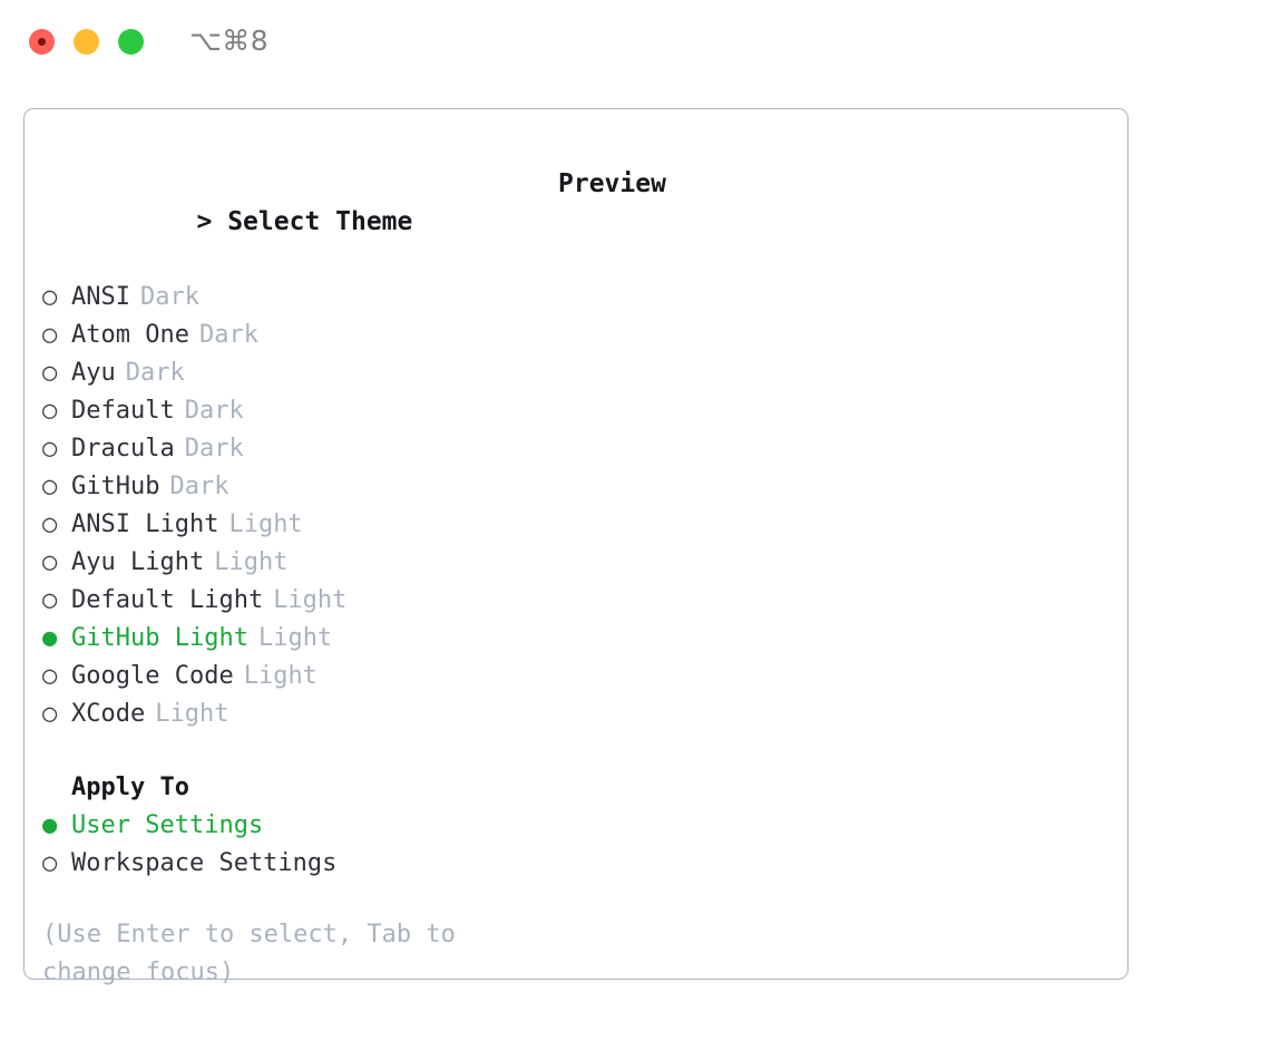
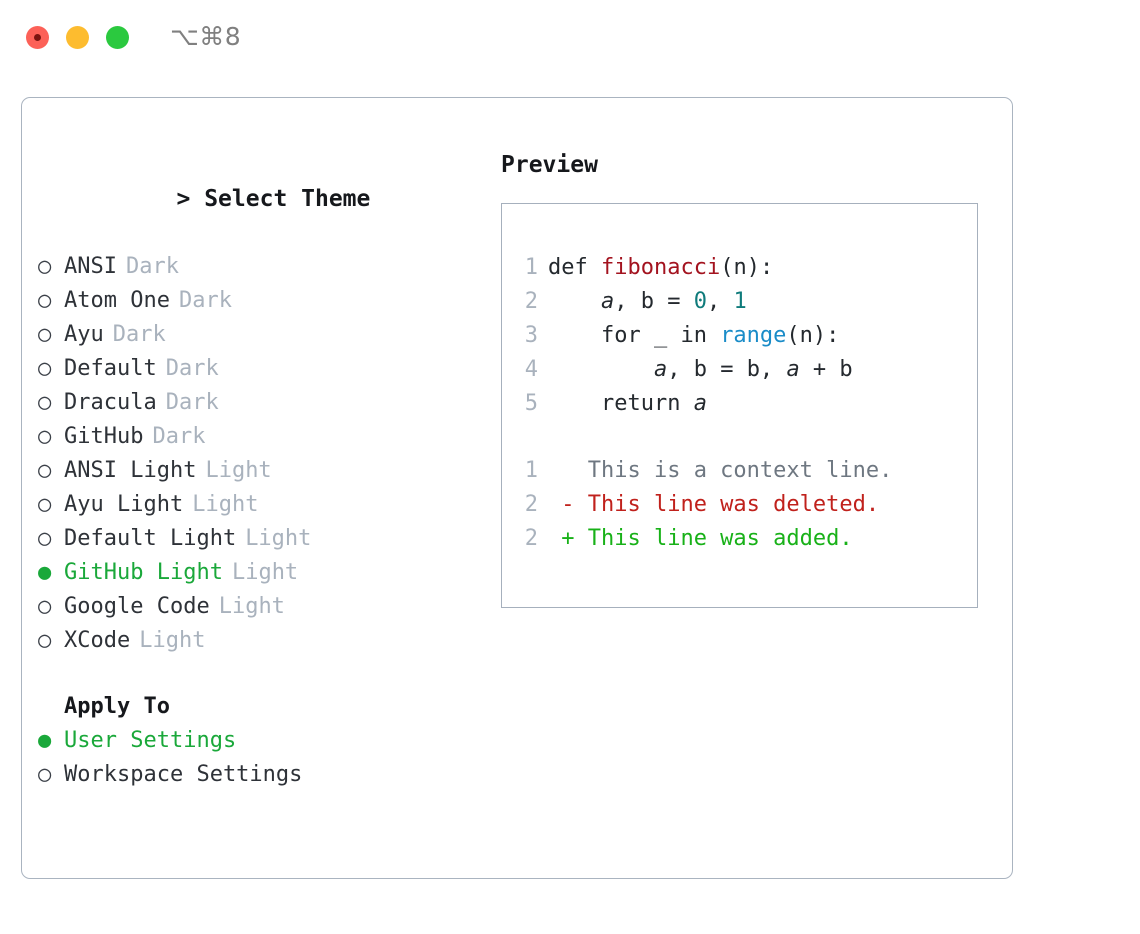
  ⌥⌘8
  > Select Theme
  ○
  ANSI
  Dark
  ○
  Atom One
  Dark
  ○
  Ayu
  Dark
  ○
  Default
  Dark
  ○
  Dracula
  Dark
  ○
  GitHub
  Dark
  ○
  ANSI Light
  Light
  ○
  Ayu Light
  Light
  ○
  Default Light
  Light
  ●
  GitHub Light
  Light
  ○
  Google Code
  Light
  ○
  XCode
  Light
  Apply To
  ●
  User Settings
  ○
  Workspace Settings
- (Use Enter to select, Tab to change focus)
  Preview
+ 1 def fibonacci(n):
+ 2 a, b = 0, 1
+ 3 for _ in range(n):
+ 4 a, b = b, a + b
+ 5 return a
+ 1 This is a context line.
+ 2 - This line was deleted.
+ 2 + This line was added.
